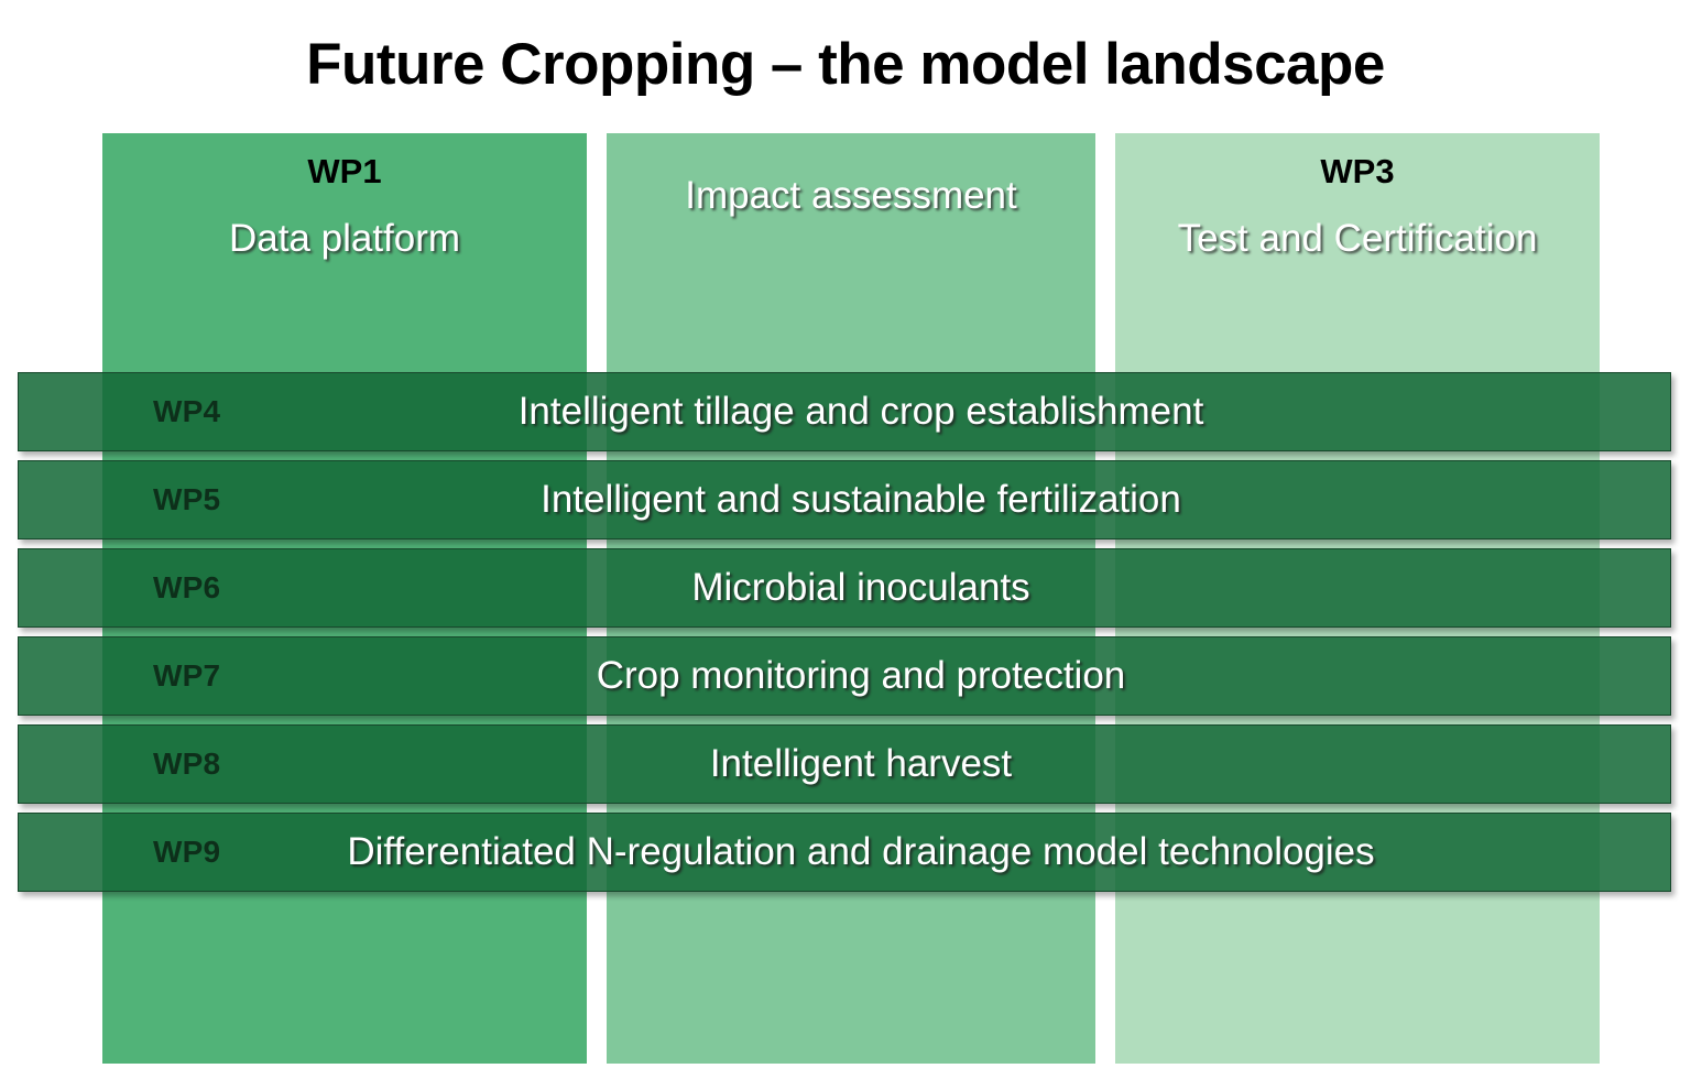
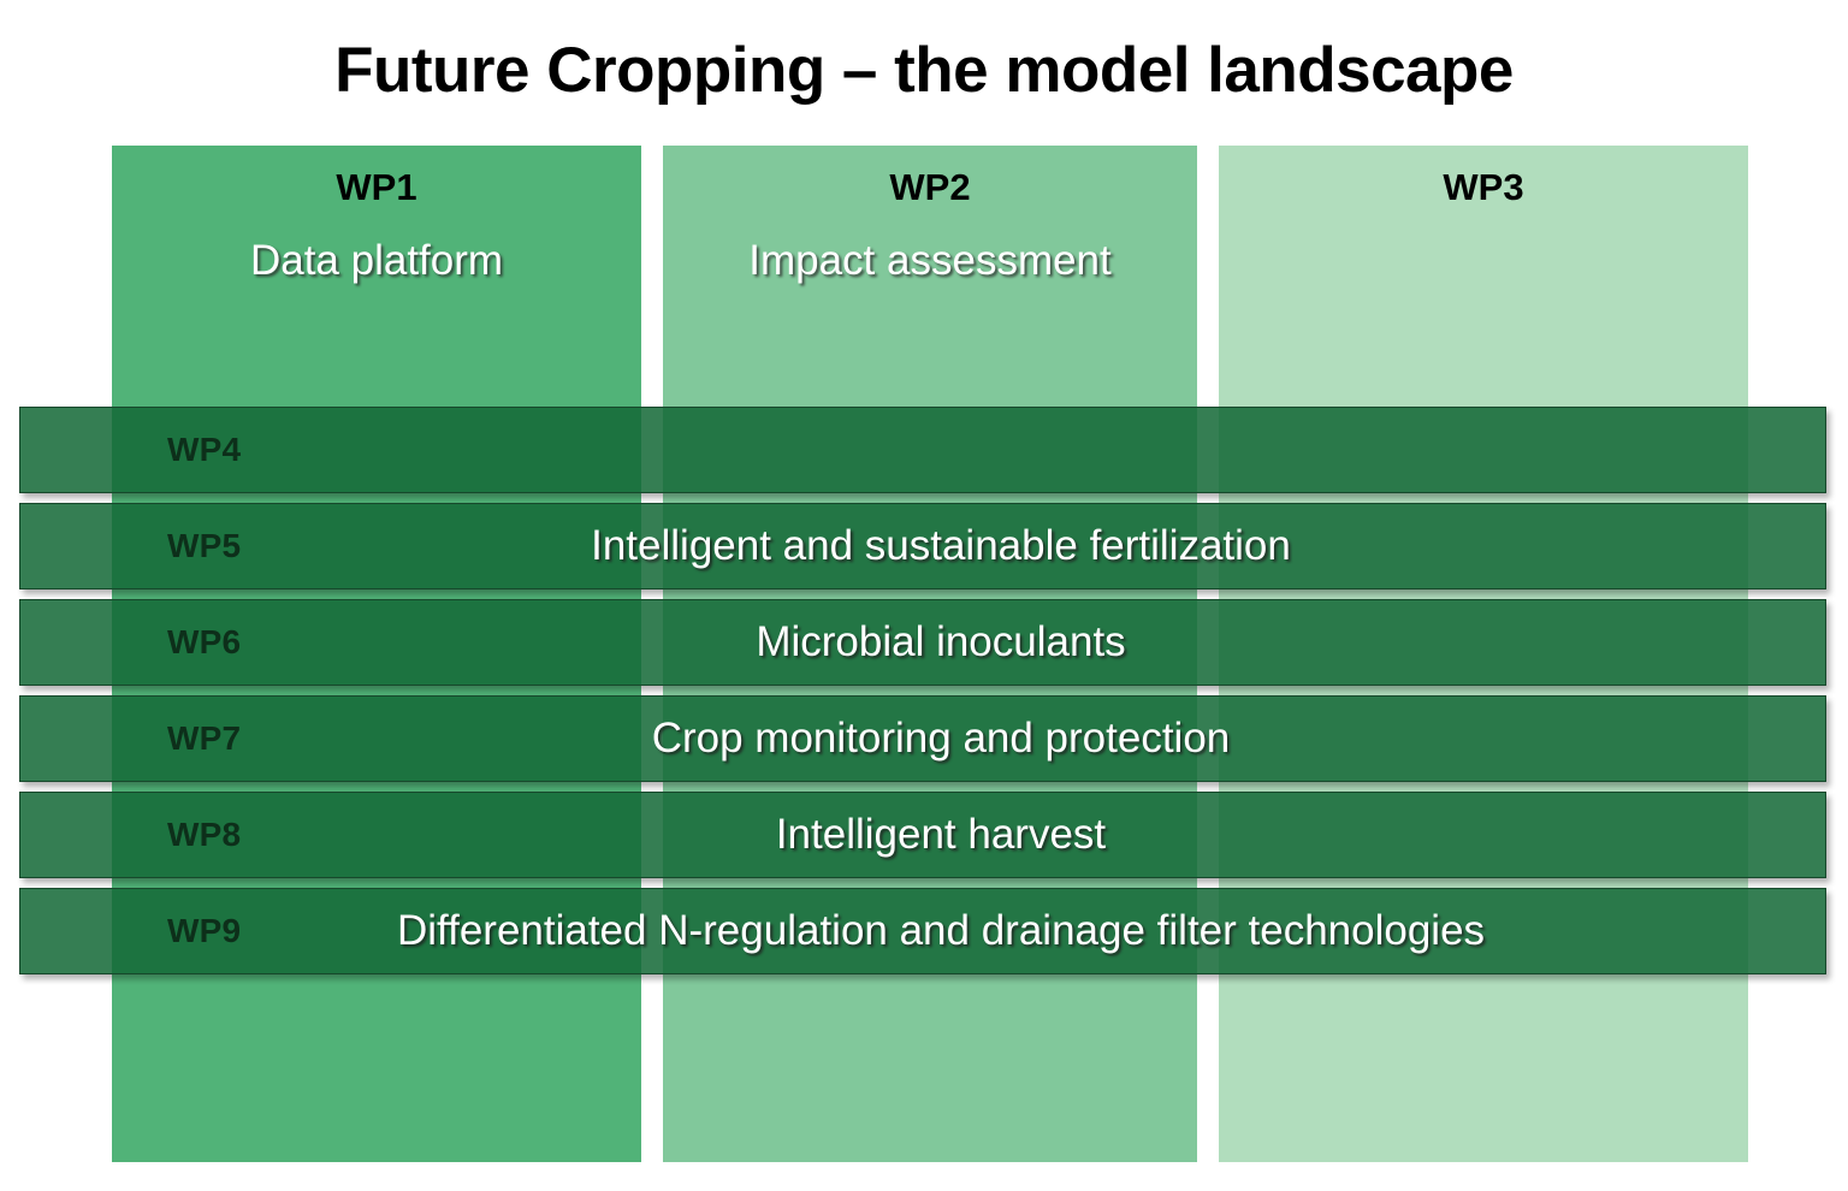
  Future Cropping – the model landscape
  WP1
  Data platform
+ WP2
  Impact assessment
  WP3
- Test and Certification
  WP4
- Intelligent tillage and crop establishment
  WP5
  Intelligent and sustainable fertilization
  WP6
  Microbial inoculants
  WP7
  Crop monitoring and protection
  WP8
  Intelligent harvest
  WP9
- Differentiated N-regulation and drainage model technologies
+ Differentiated N-regulation and drainage filter technologies
